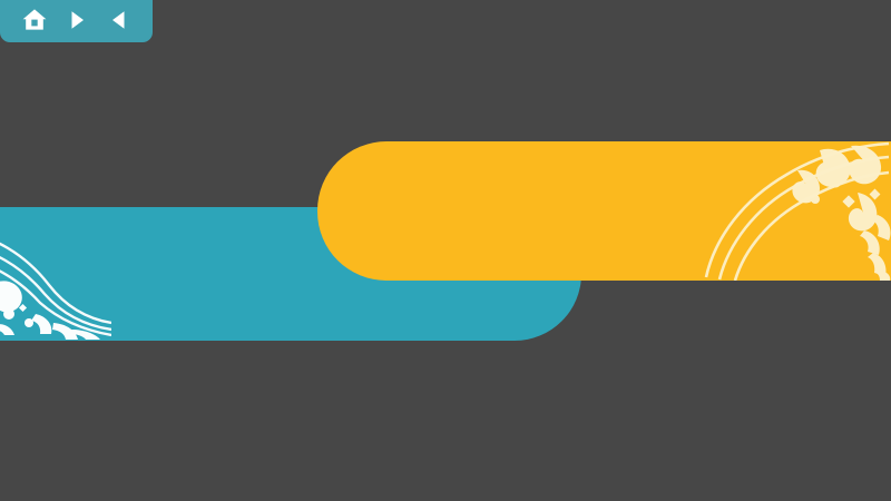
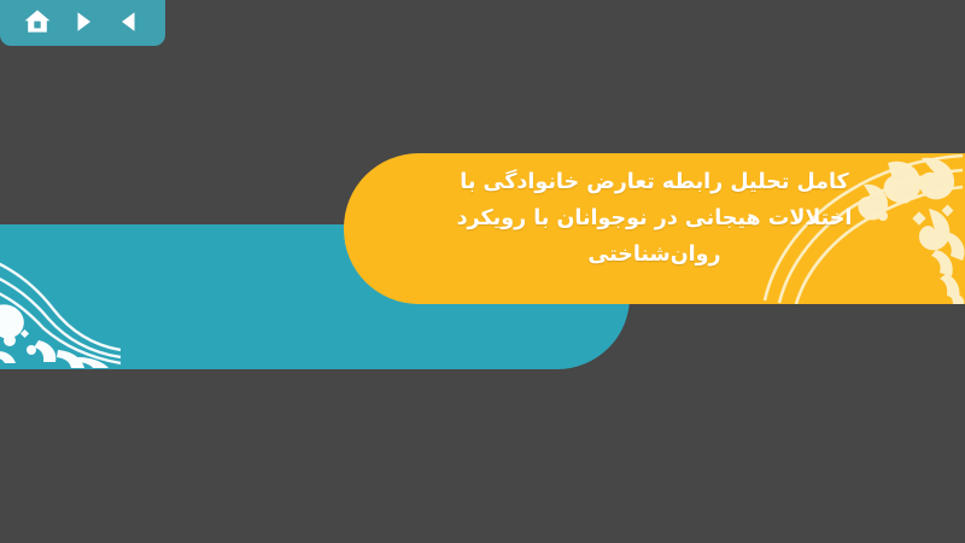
+ کامل تحلیل رابطه تعارض خانوادگی با
+ اختلالات هیجانی در نوجوانان با رویکرد
+ روان‌شناختی
